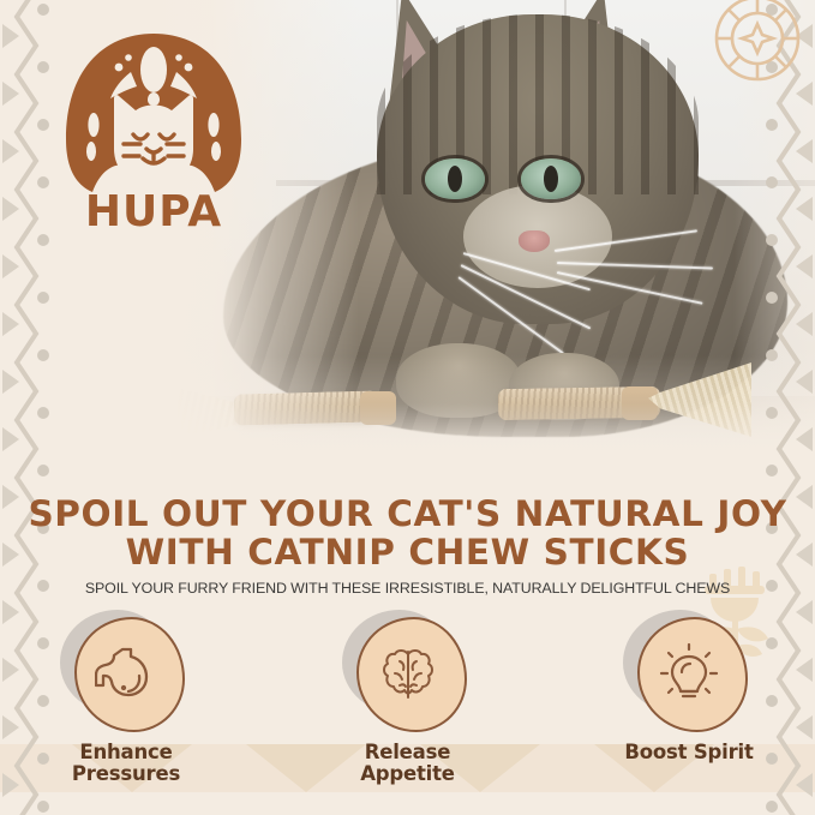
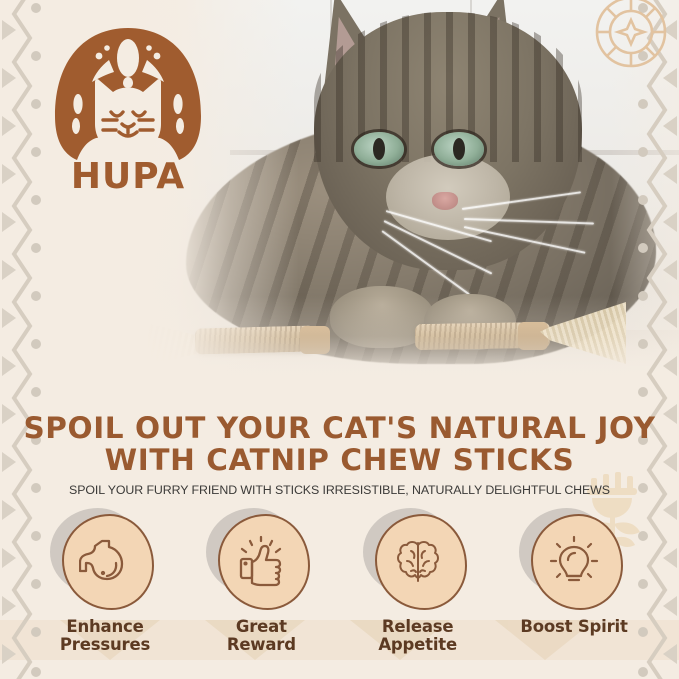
  HUPA
  SPOIL OUT YOUR CAT'S NATURAL JOY
  WITH CATNIP CHEW STICKS
- SPOIL YOUR FURRY FRIEND WITH THESE IRRESISTIBLE, NATURALLY DELIGHTFUL CHEWS
+ SPOIL YOUR FURRY FRIEND WITH STICKS IRRESISTIBLE, NATURALLY DELIGHTFUL CHEWS
  Enhance
  Pressures
+ Great
+ Reward
  Release
  Appetite
  Boost Spirit
